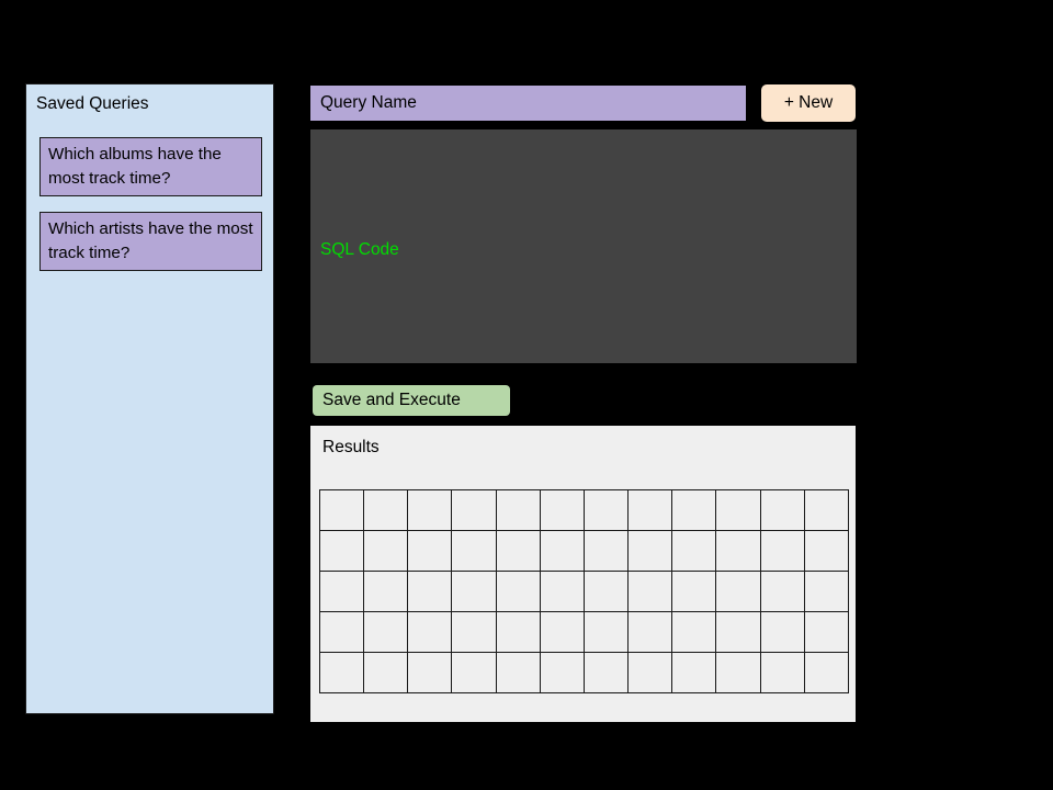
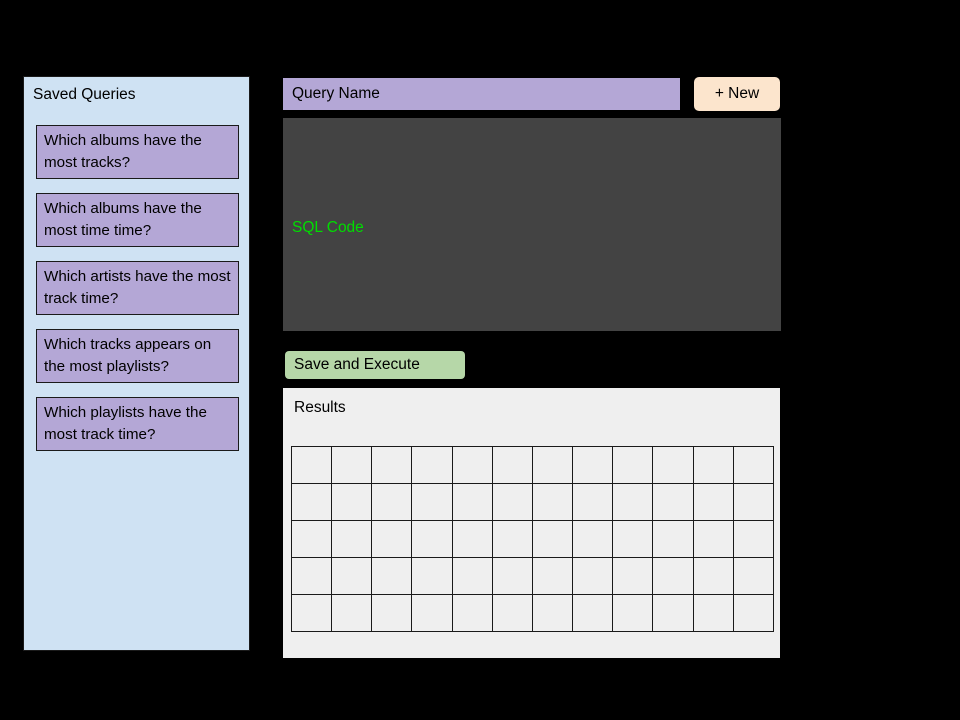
  Saved Queries
+ Which albums have the most tracks?
- Which albums have the most track time?
+ Which albums have the most time time?
  Which artists have the most track time?
+ Which tracks appears on the most playlists?
+ Which playlists have the most track time?
  Query Name
  + New
  SQL Code
  Save and Execute
  Results
